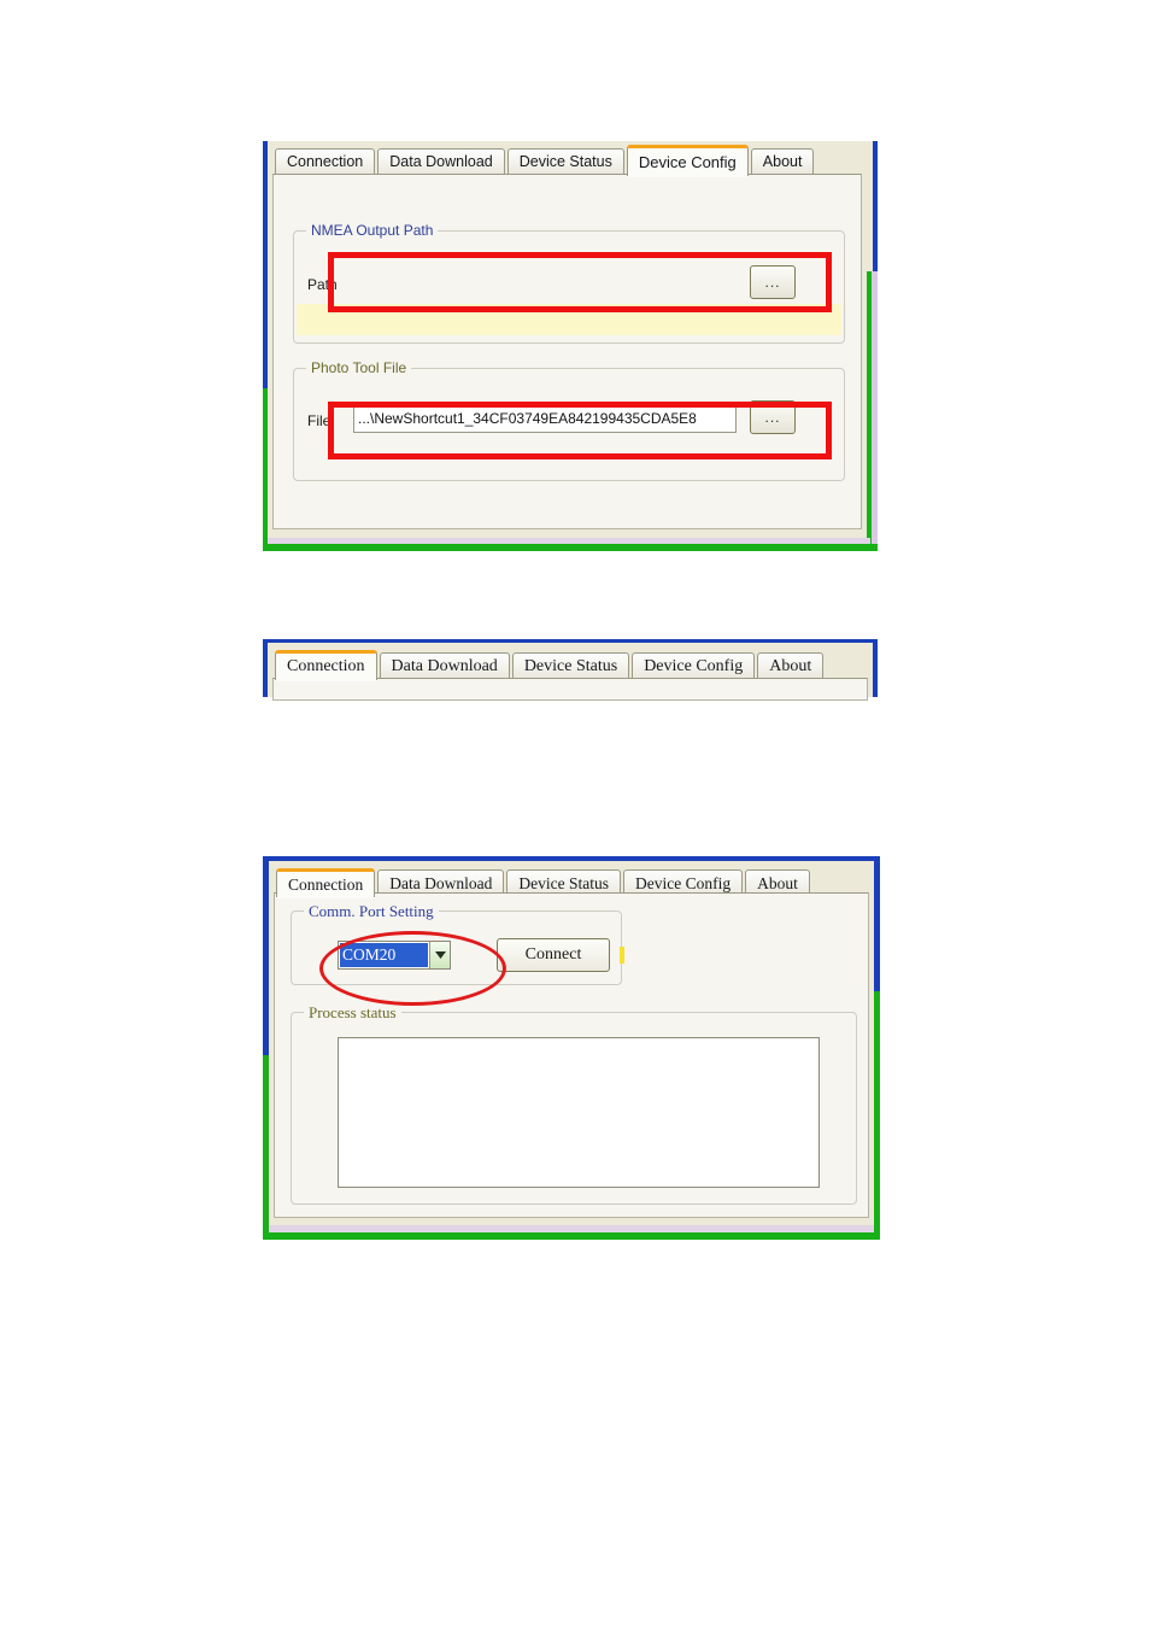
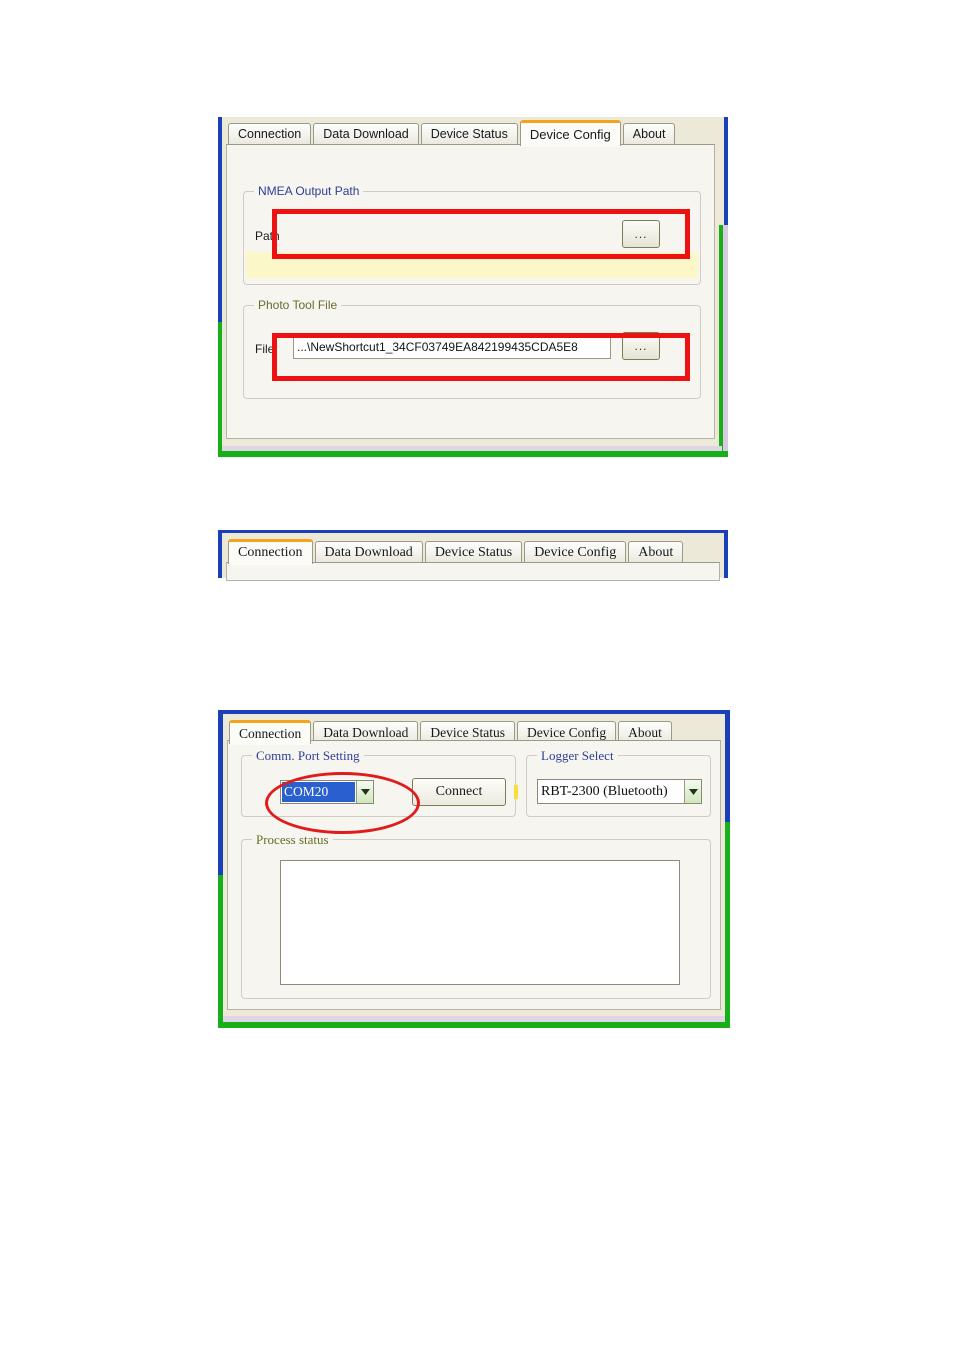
  Connection
  Data Download
  Device Status
  Device Config
  About
  NMEA Output Path
  Path
  ...
  Photo Tool File
  File:
  ...\NewShortcut1_34CF03749EA842199435CDA5E8
  ...
  Connection
  Data Download
  Device Status
  Device Config
  About
  Connection
  Data Download
  Device Status
  Device Config
  About
  Comm. Port Setting
  COM20
  Connect
+ Logger Select
+ RBT-2300 (Bluetooth)
  Process status
